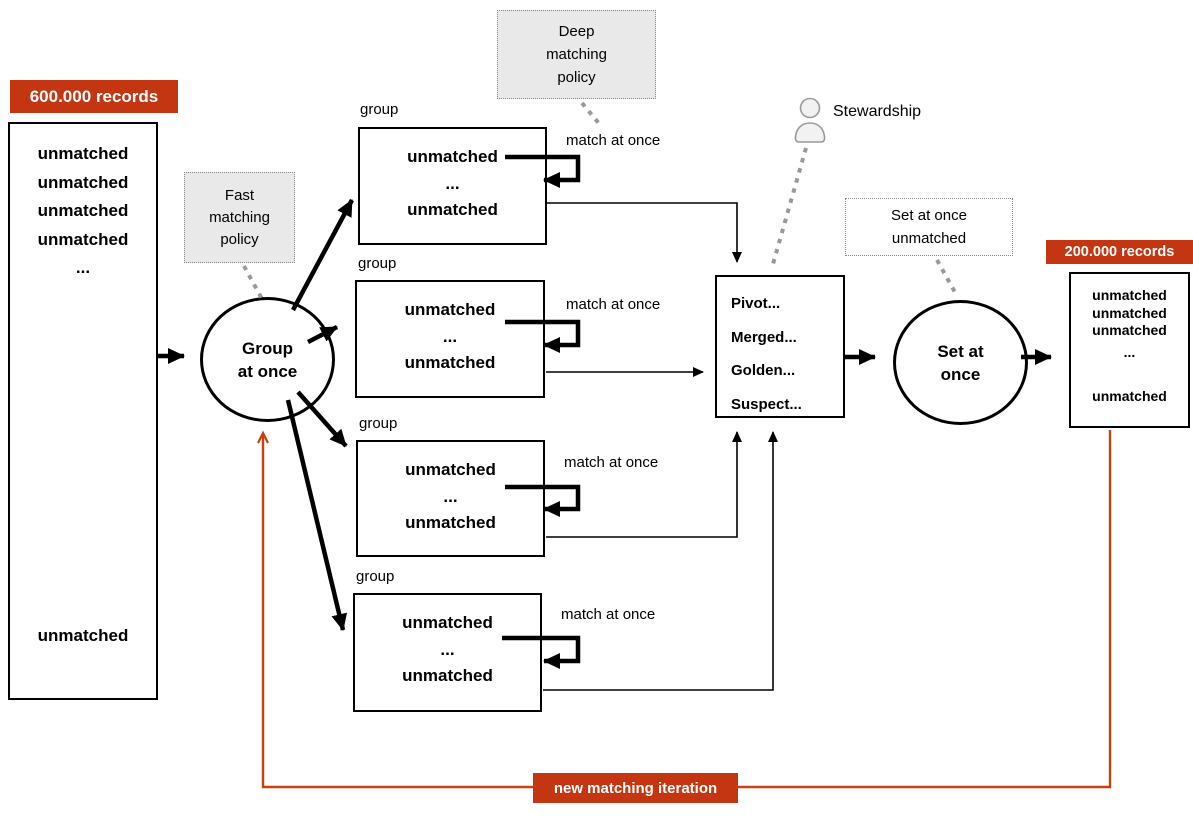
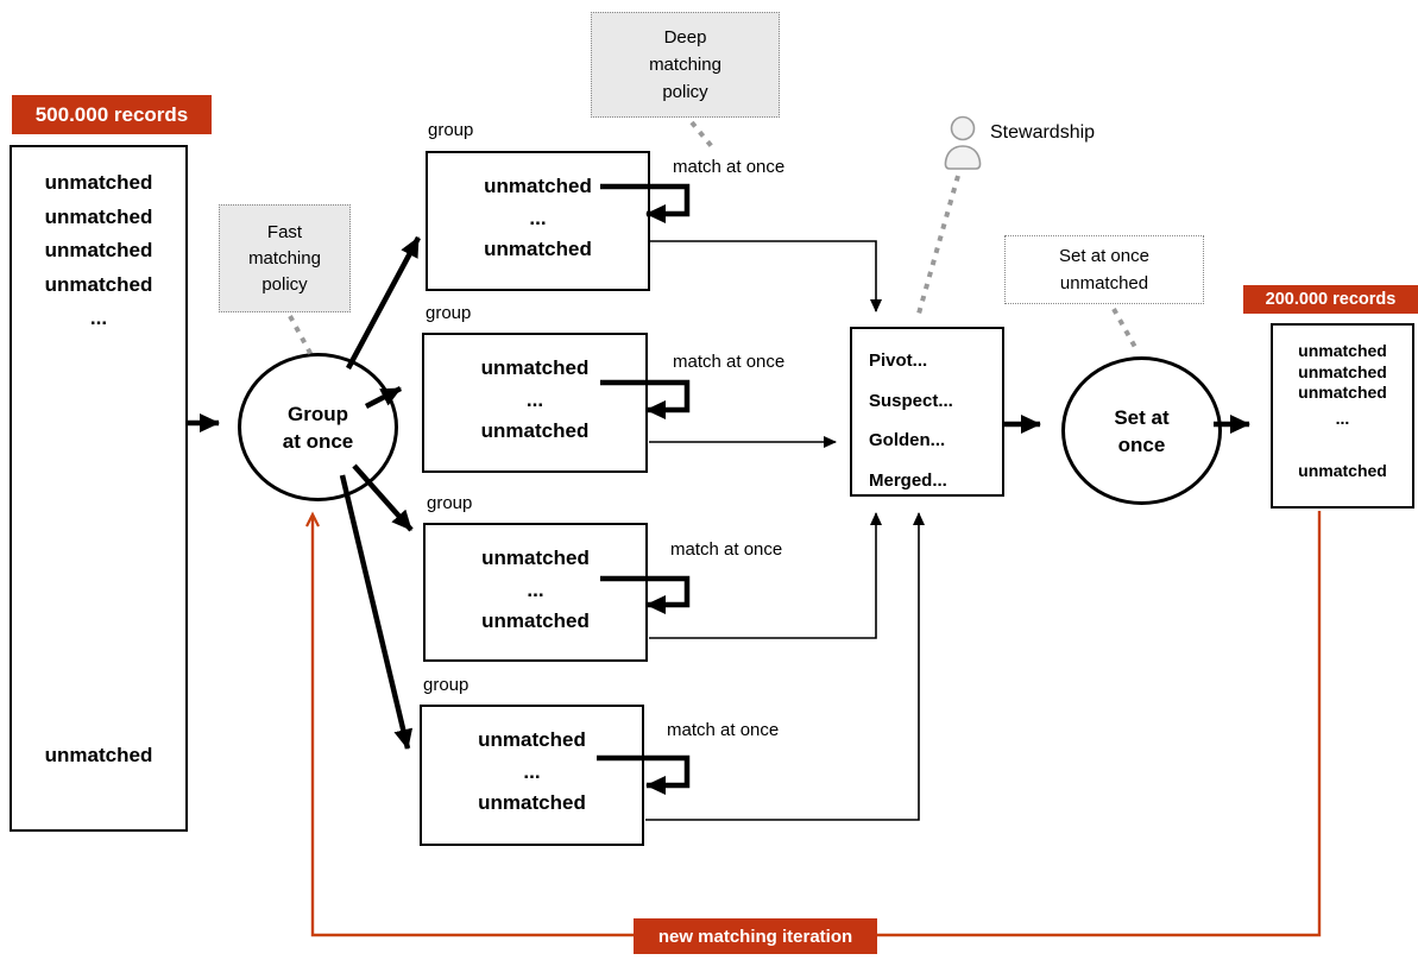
- 600.000 records
+ 500.000 records
  200.000 records
  new matching iteration
  unmatched
  unmatched
  unmatched
  unmatched
  ...
  unmatched
  Group
  at once
  Fast
  matching
  policy
  Deep
  matching
  policy
  group
  group
  group
  group
  unmatched
  ...
  unmatched
  unmatched
  ...
  unmatched
  unmatched
  ...
  unmatched
  unmatched
  ...
  unmatched
  match at once
  match at once
  match at once
  match at once
  Pivot...
- Merged...
+ Suspect...
  Golden...
- Suspect...
+ Merged...
  Stewardship
  Set at
  once
  Set at once
  unmatched
  unmatched
  unmatched
  unmatched
  ...
  unmatched
